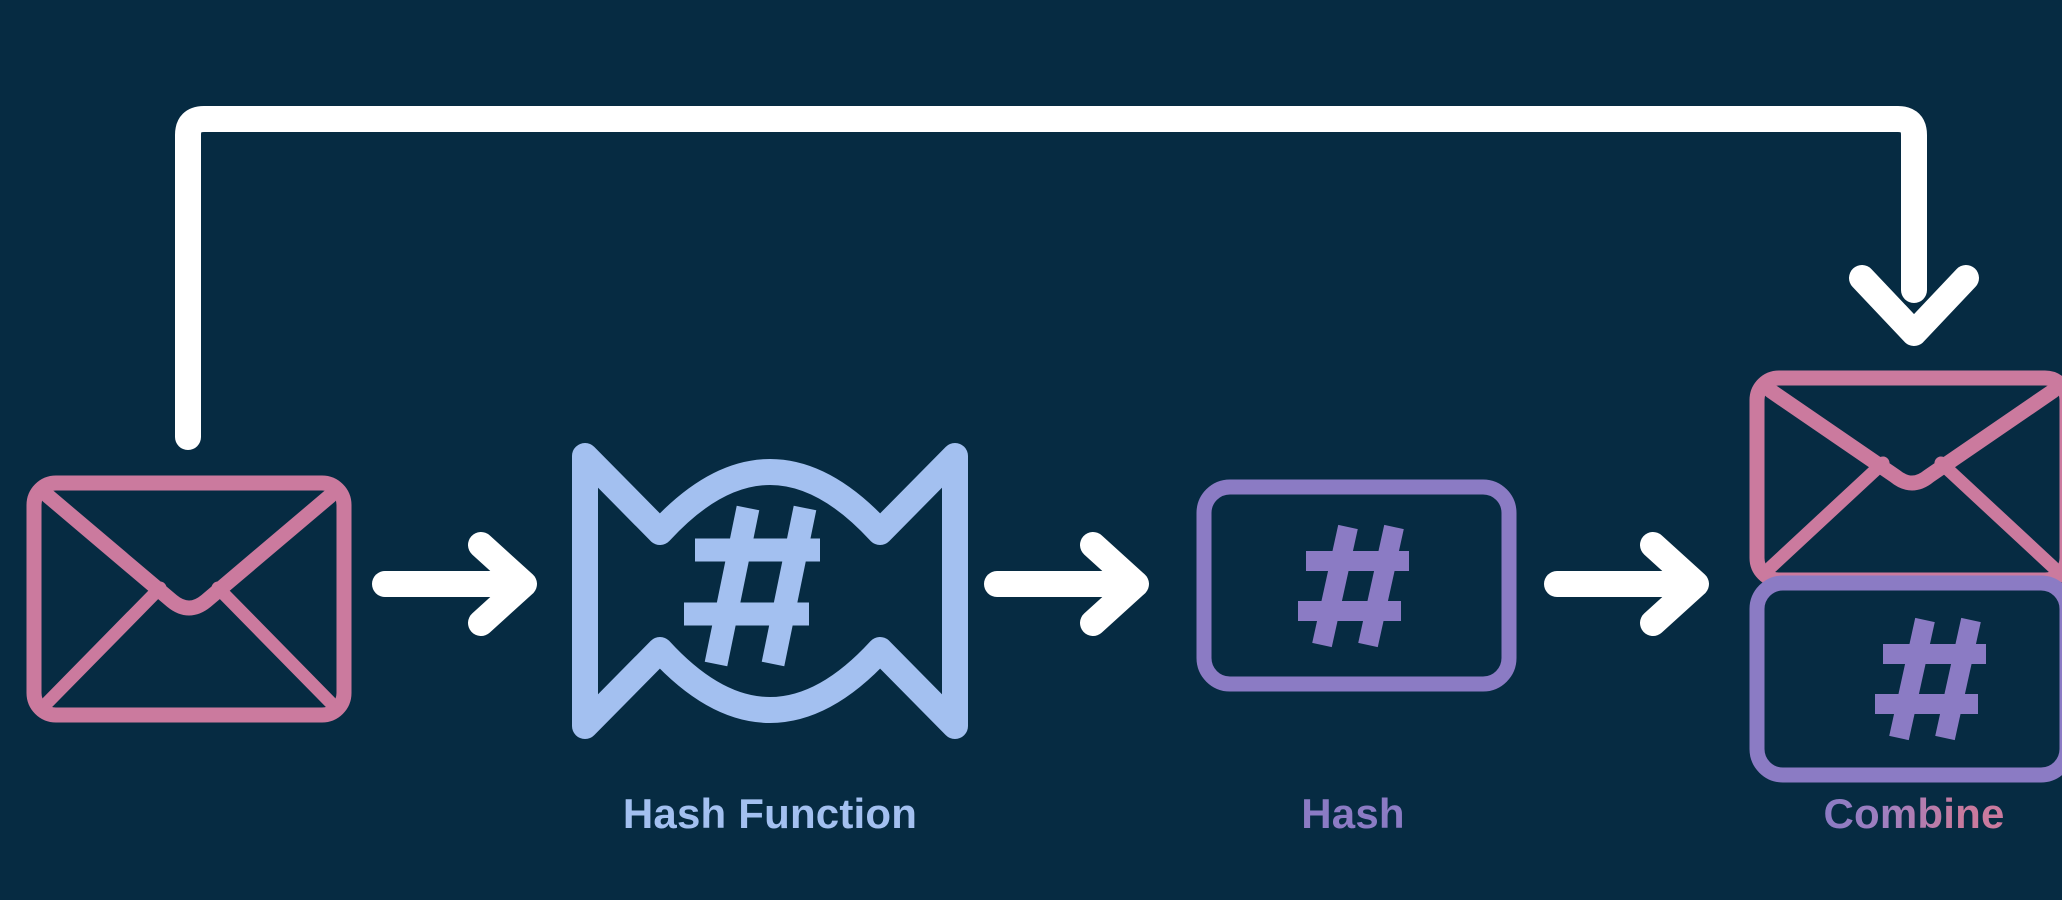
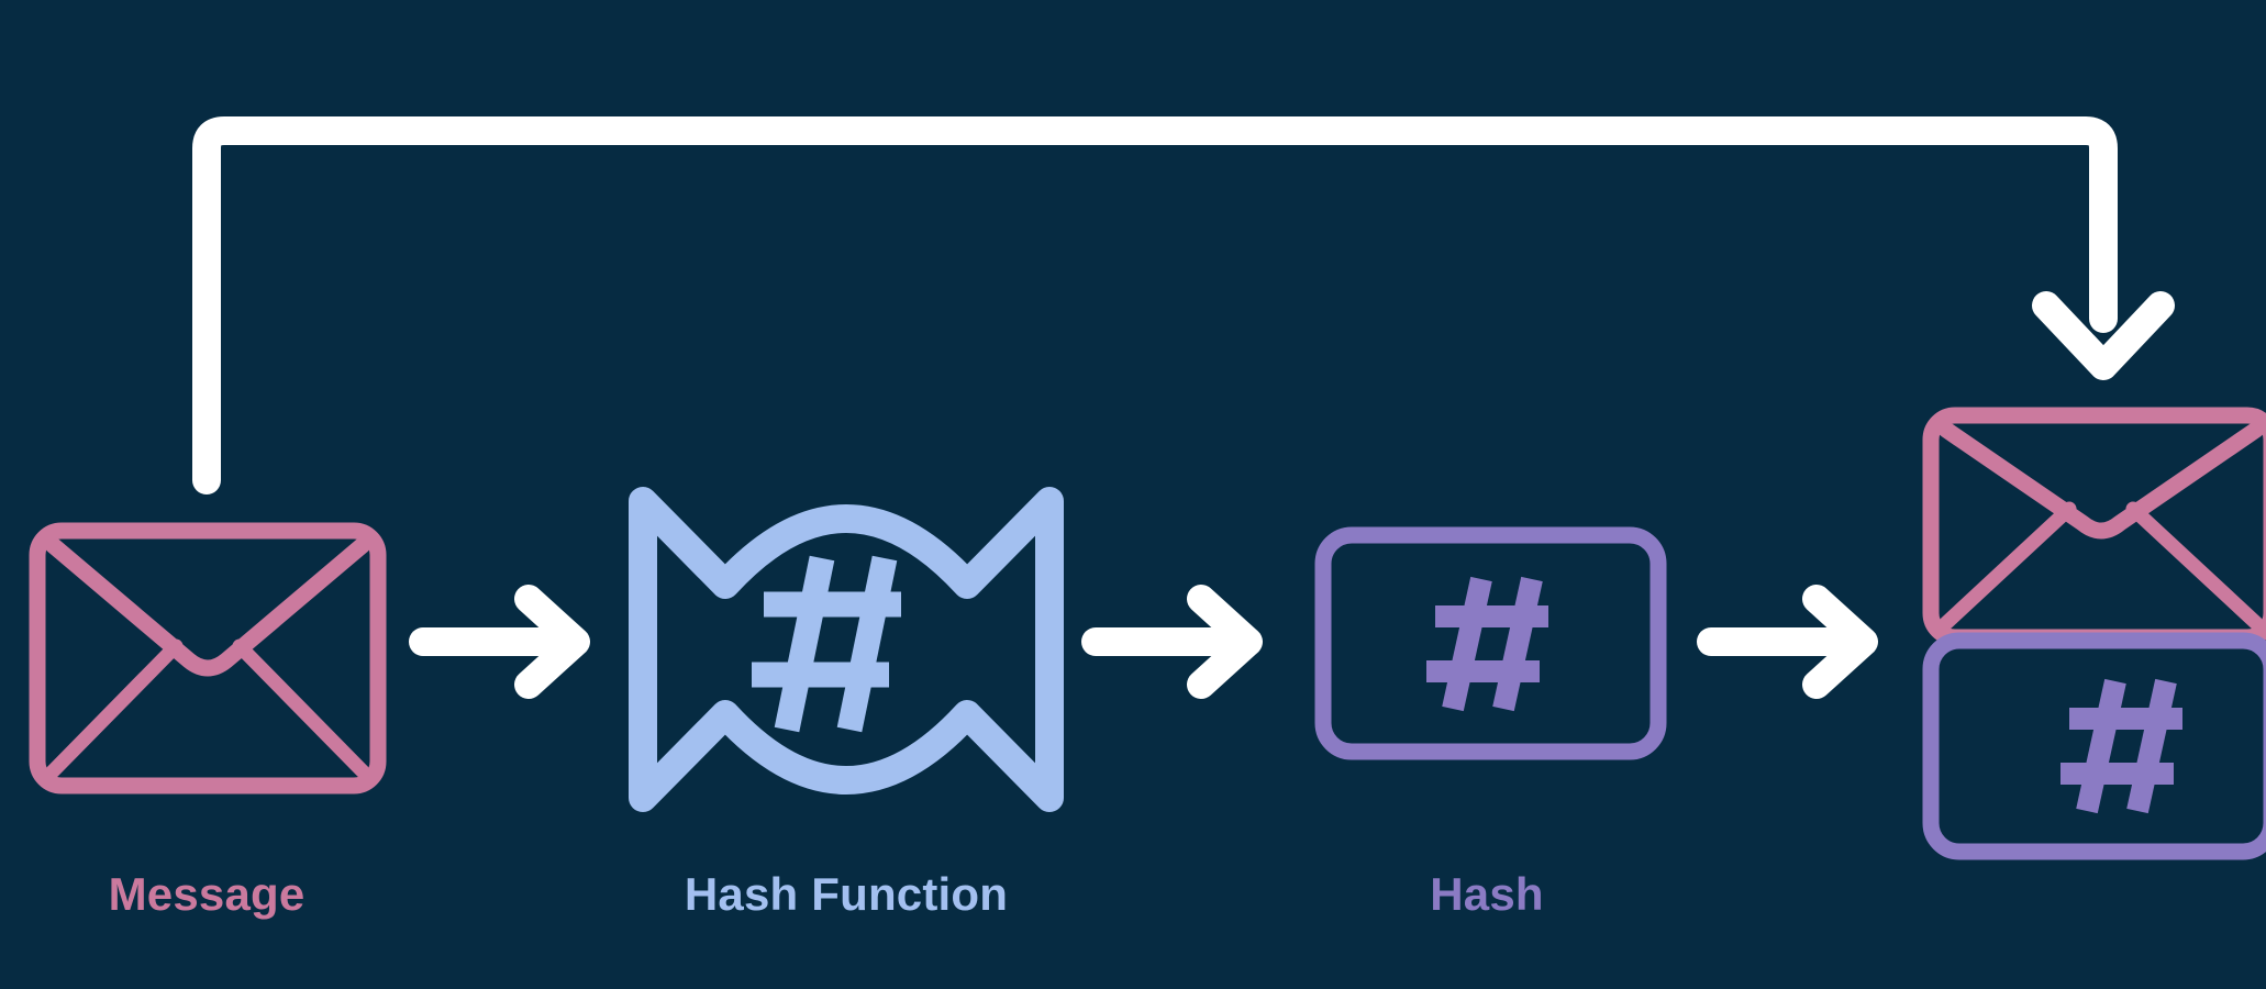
+ Message
  Hash Function
  Hash
- Combine
